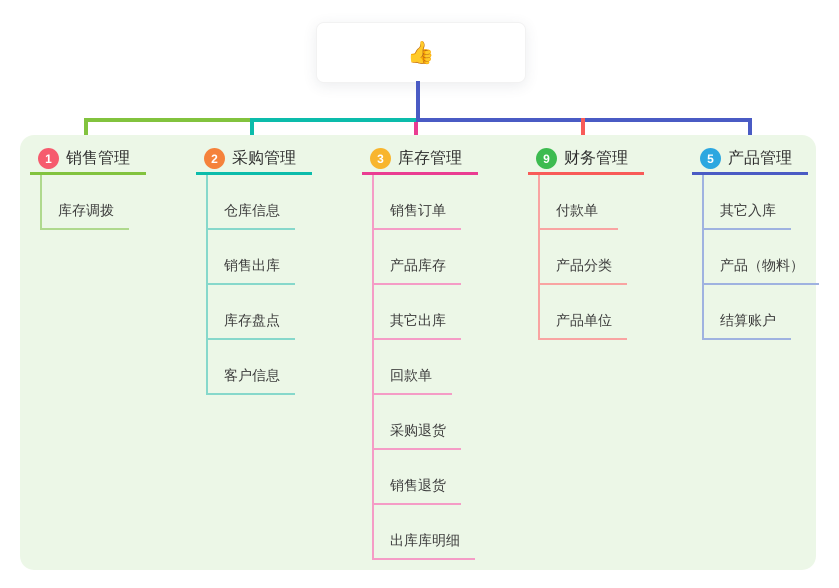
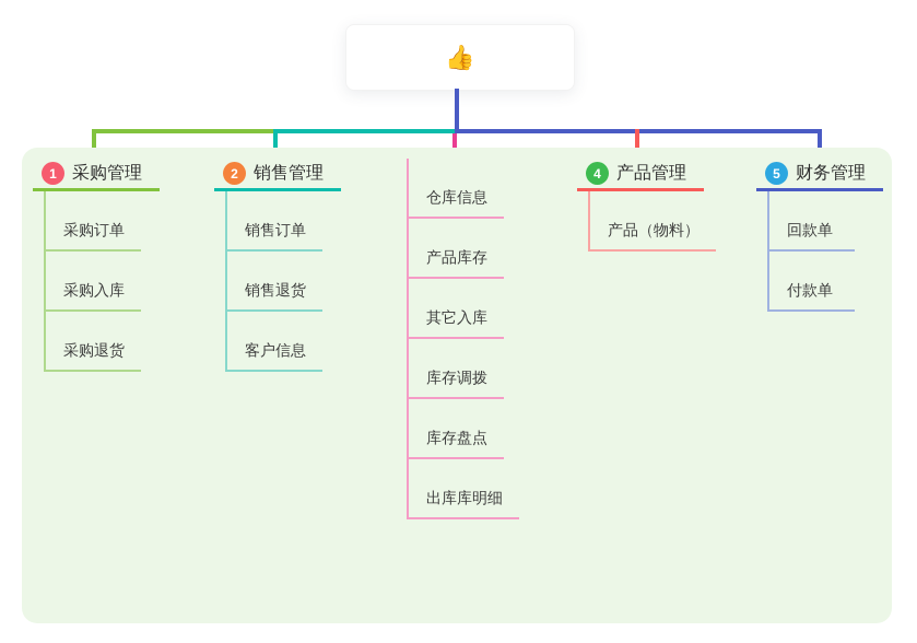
  👍
  1
- 销售管理
+ 采购管理
+ 采购订单
+ 采购入库
- 库存调拨
+ 采购退货
  2
- 采购管理
+ 销售管理
- 仓库信息
+ 销售订单
- 销售出库
- 库存盘点
+ 销售退货
  客户信息
- 3
- 库存管理
- 销售订单
+ 仓库信息
  产品库存
- 其它出库
- 回款单
+ 其它入库
- 采购退货
+ 库存调拨
- 销售退货
+ 库存盘点
  出库库明细
- 9
+ 4
- 财务管理
+ 产品管理
- 付款单
+ 产品（物料）
- 产品分类
- 产品单位
  5
- 产品管理
+ 财务管理
- 其它入库
+ 回款单
- 产品（物料）
+ 付款单
- 结算账户
